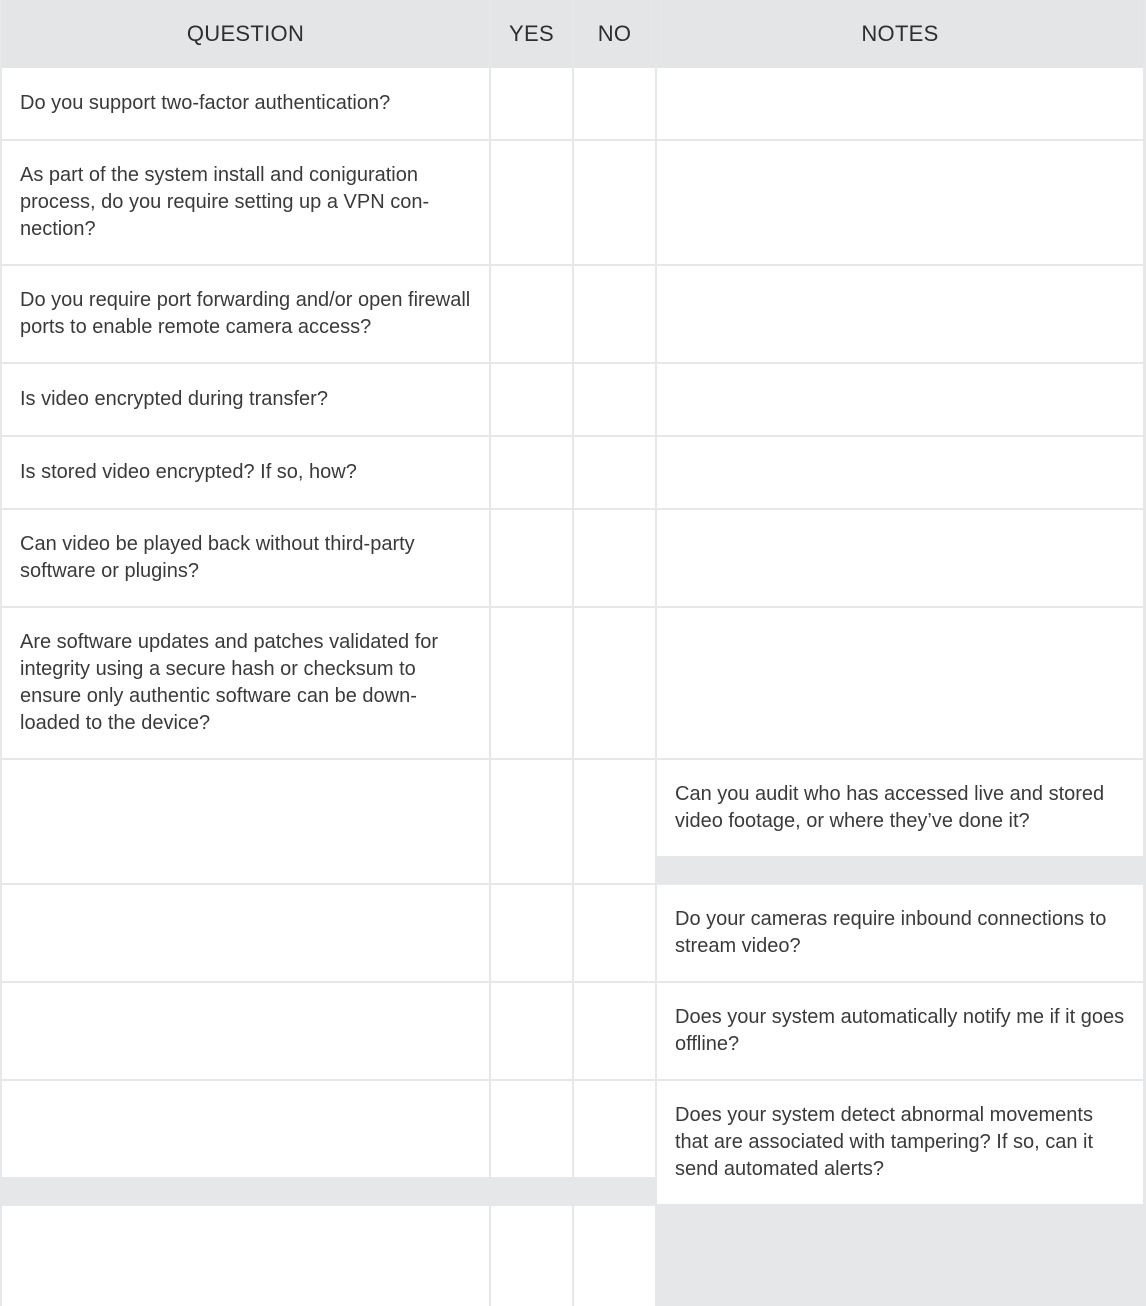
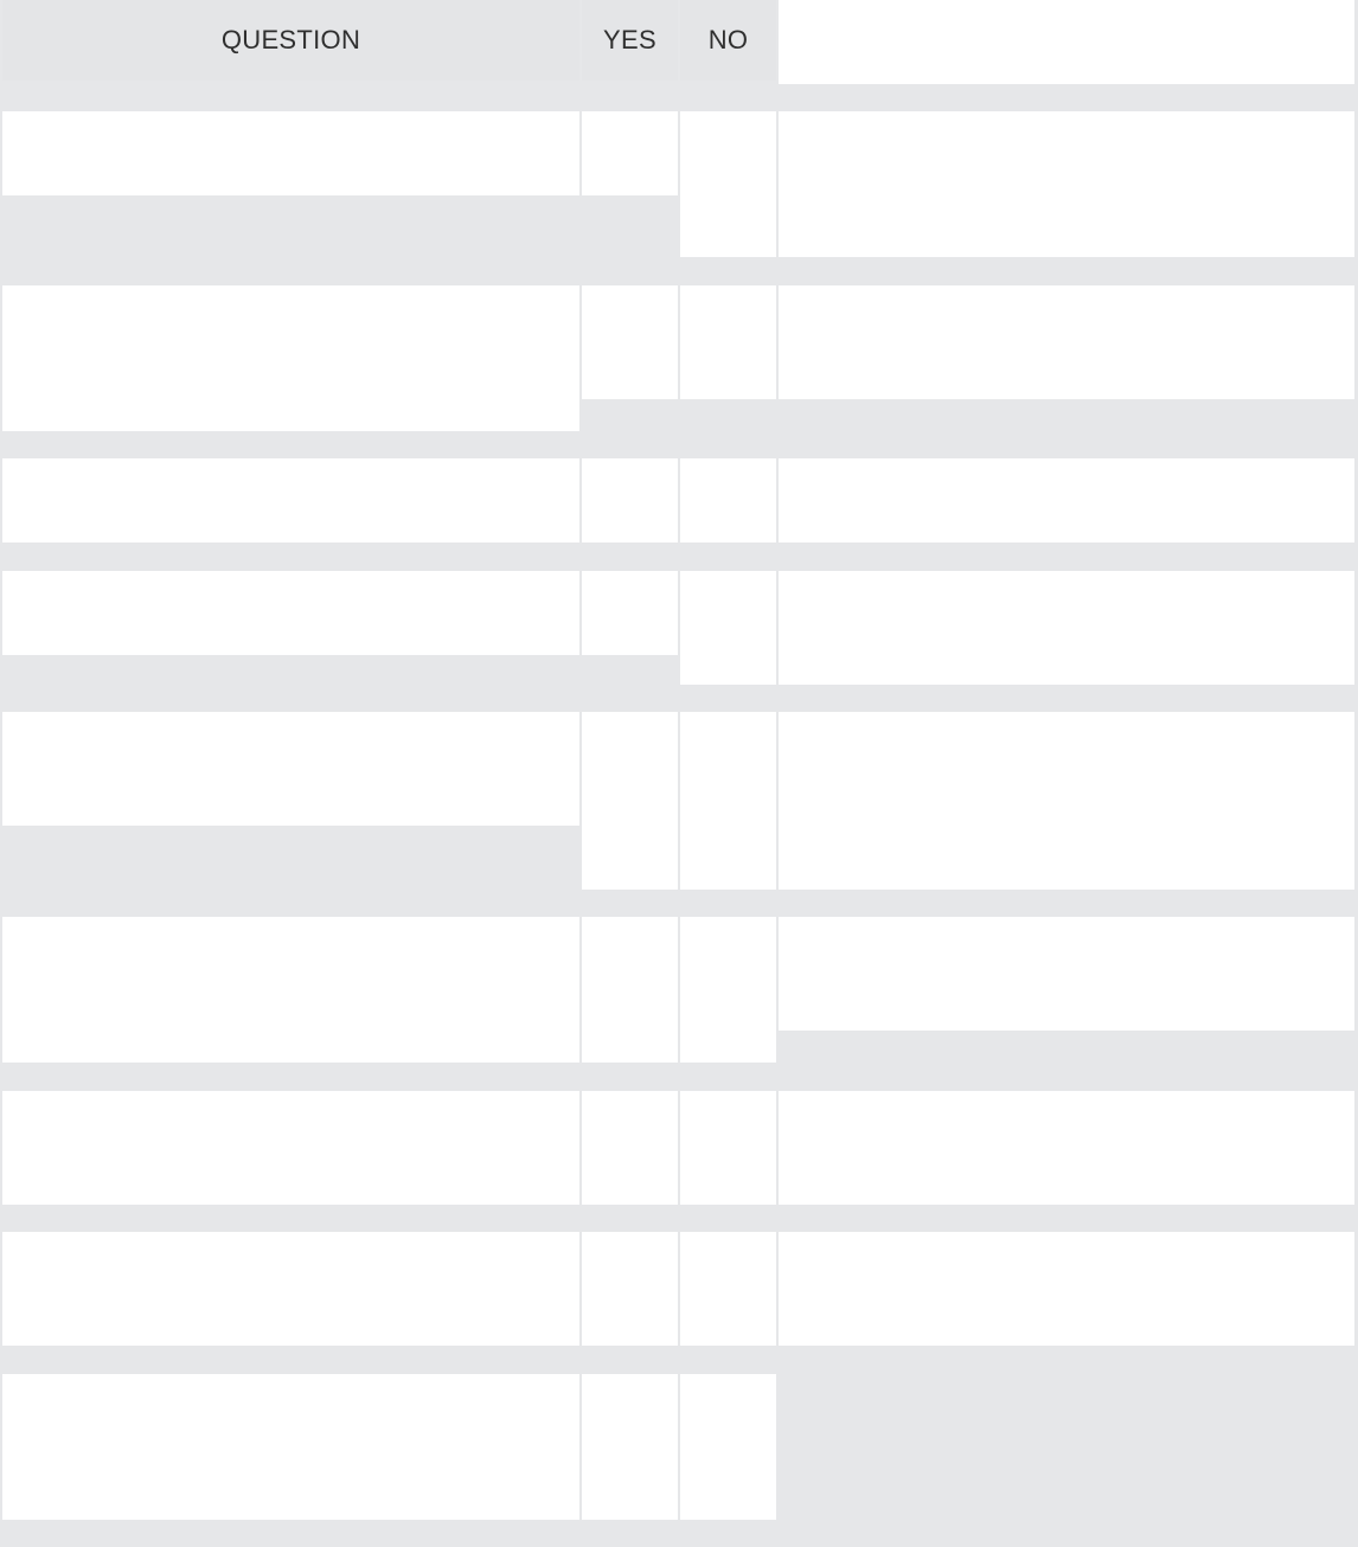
  QUESTION
  YES
  NO
- NOTES
- Do you support two-factor authentication?
- As part of the system install and coniguration process, do you require setting up a VPN con-nection?
- Do you require port forwarding and/or open firewall ports to enable remote camera access?
- Is video encrypted during transfer?
- Is stored video encrypted? If so, how?
- Can video be played back without third-party software or plugins?
- Are software updates and patches validated for integrity using a secure hash or checksum to ensure only authentic software can be down-loaded to the device?
- Can you audit who has accessed live and stored video footage, or where they’ve done it?
- Do your cameras require inbound connections to stream video?
- Does your system automatically notify me if it goes offline?
- Does your system detect abnormal movements that are associated with tampering? If so, can it send automated alerts?
